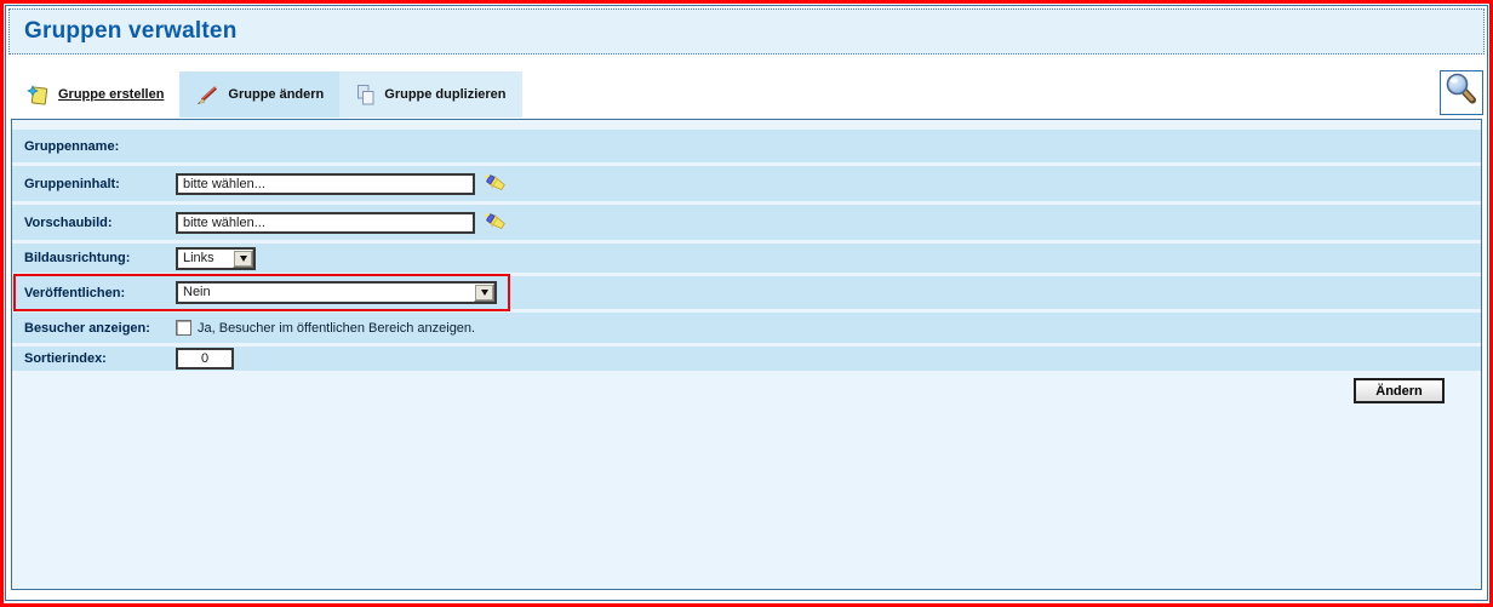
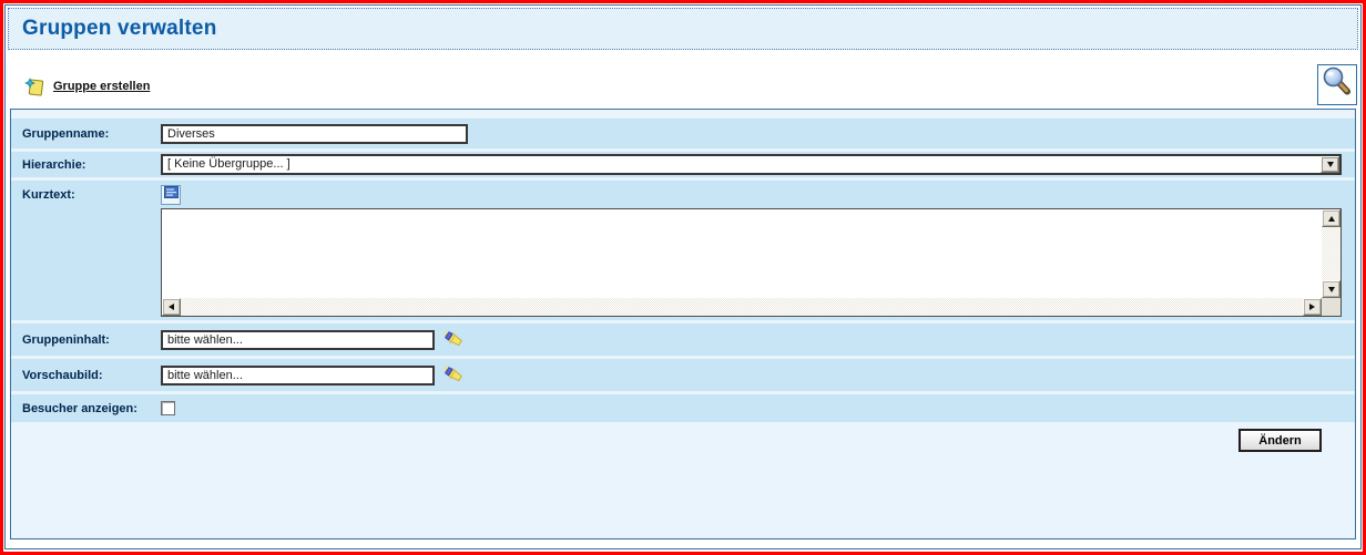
  Gruppen verwalten
  Gruppe erstellen
- Gruppe ändern
- Gruppe duplizieren
  Gruppenname:
+ Diverses
+ Hierarchie:
+ [ Keine Übergruppe... ]
+ Kurztext:
  Gruppeninhalt:
  bitte wählen...
  Vorschaubild:
  bitte wählen...
- Bildausrichtung:
- Links
- Veröffentlichen:
- Nein
  Besucher anzeigen:
- Ja, Besucher im öffentlichen Bereich anzeigen.
- Sortierindex:
- 0
  Ändern
